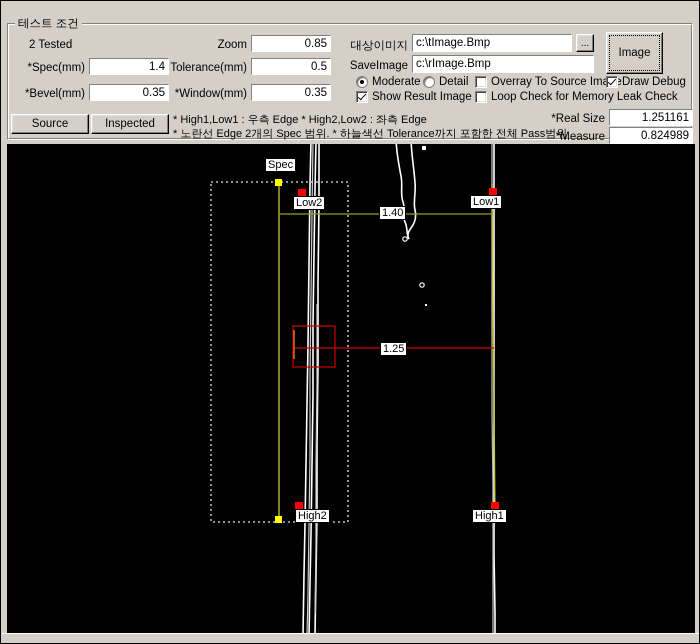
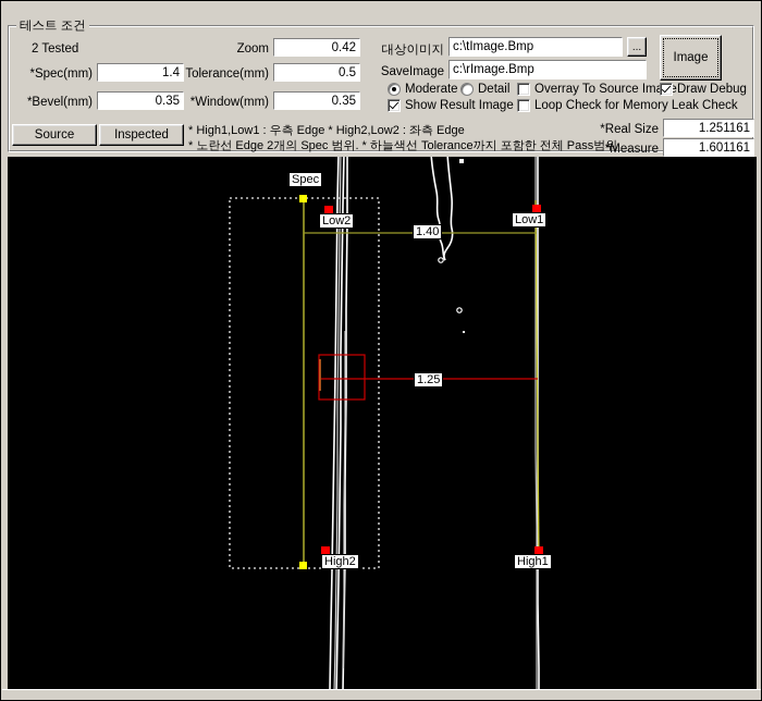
  테스트 조건
  2 Tested
  *Spec(mm)
  1.4
  *Bevel(mm)
  0.35
  Zoom
- 0.85
+ 0.42
  Tolerance(mm)
  0.5
  *Window(mm)
  0.35
  대상이미지
  c:\tImage.Bmp
  ...
  SaveImage
  c:\rImage.Bmp
  Image
  Moderate
  Detail
  Overray To Source Ime
  Draw Debug
  Show Result Image
  Loop Check for Memory Leak Check
  Source
  Inspected
  * High1,Low1 : 우측 Edge * High2,Low2 : 좌측 Edge
  * 노란선 Edge 2개의 Spec 범위. * 하늘색선 Tolerance까지 포함한 전체 Pass범위
  *Real Size
  1.251161
  *Measure
- 0.824989
+ 1.601161
  Spec
  Low2
  Low1
  High2
  High1
  1.40
  1.25
